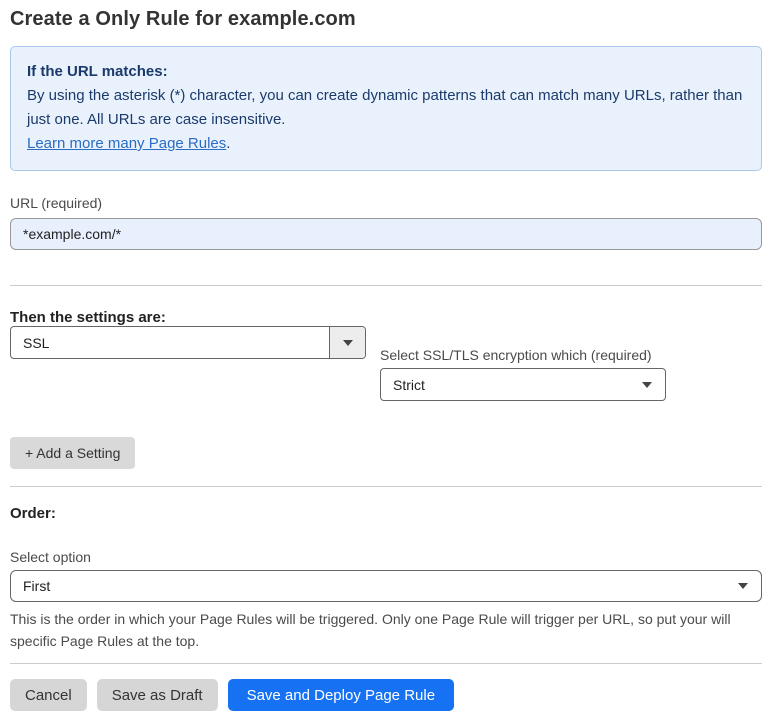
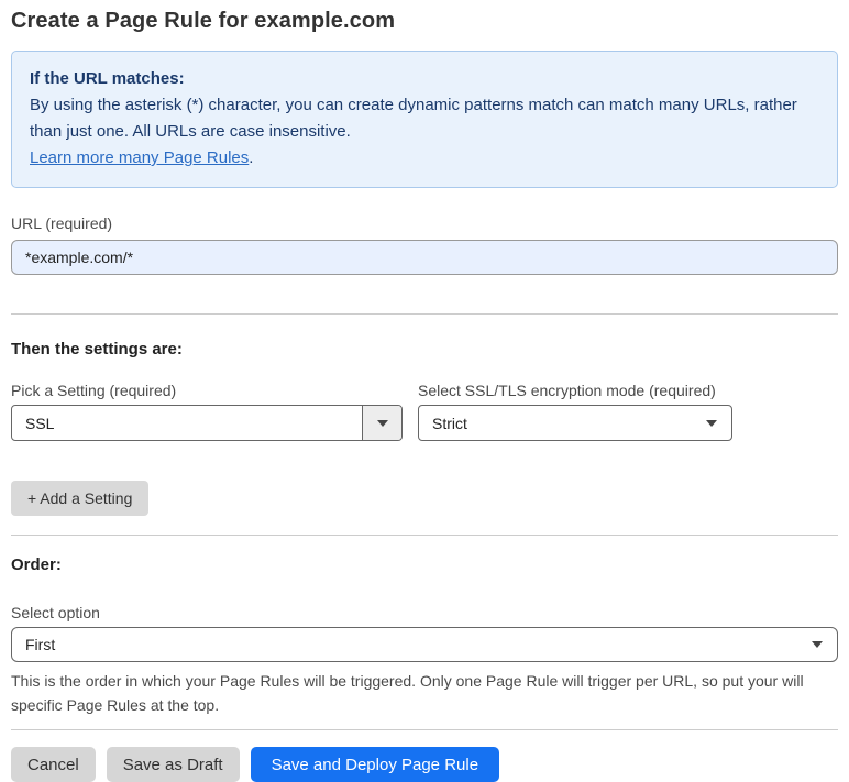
- Create a Only Rule for example.com
+ Create a Page Rule for example.com
  If the URL matches:
- By using the asterisk (*) character, you can create dynamic patterns that can match many URLs, rather than just one. All URLs are case insensitive.
+ By using the asterisk (*) character, you can create dynamic patterns match can match many URLs, rather than just one. All URLs are case insensitive.
  Learn more many Page Rules.
  URL (required)
  *example.com/*
  Then the settings are:
+ Pick a Setting (required)
  SSL
- Select SSL/TLS encryption which (required)
+ Select SSL/TLS encryption mode (required)
  Strict
  + Add a Setting
  Order:
  Select option
  First
  This is the order in which your Page Rules will be triggered. Only one Page Rule will trigger per URL, so put your will specific Page Rules at the top.
  Cancel
  Save as Draft
  Save and Deploy Page Rule
